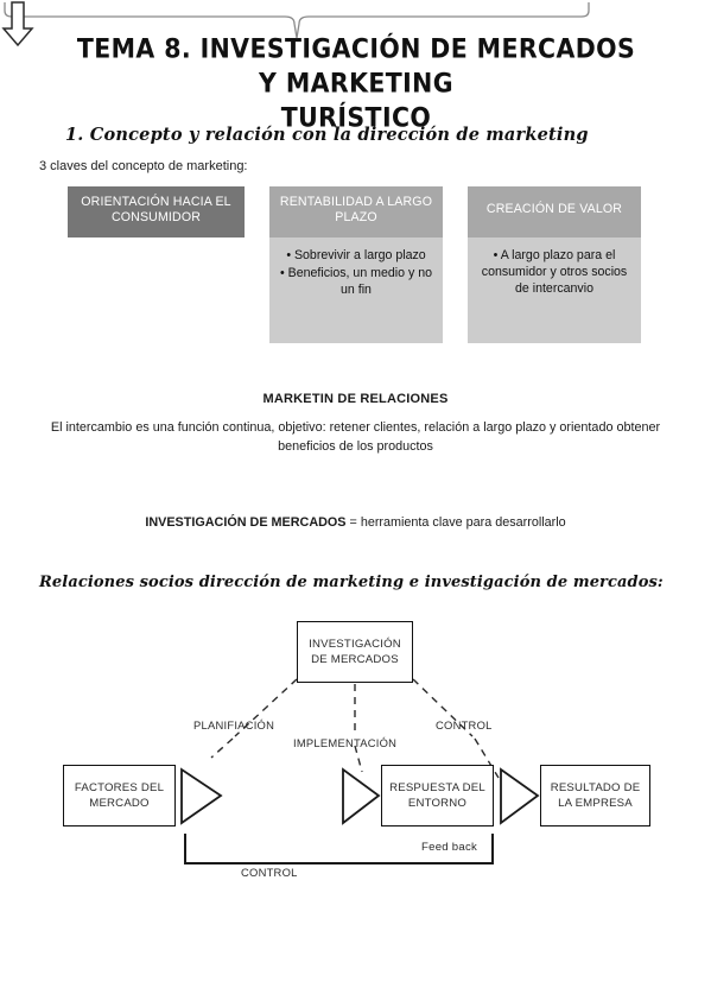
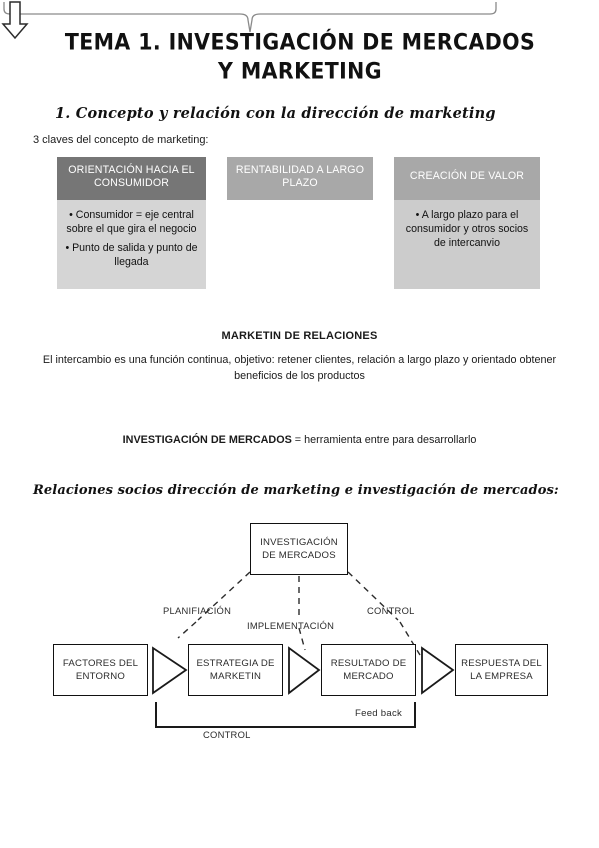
- TEMA 8. INVESTIGACIÓN DE MERCADOS Y MARKETING
+ TEMA 1. INVESTIGACIÓN DE MERCADOS Y MARKETING
- TURÍSTICO
  1. Concepto y relación con la dirección de marketing
  3 claves del concepto de marketing:
  ORIENTACIÓN HACIA EL CONSUMIDOR
+ • Consumidor = eje central sobre el que gira el negocio
+ • Punto de salida y punto de llegada
  RENTABILIDAD A LARGO PLAZO
- • Sobrevivir a largo plazo
- • Beneficios, un medio y no un fin
  CREACIÓN DE VALOR
  • A largo plazo para el consumidor y otros socios de intercanvio
  MARKETIN DE RELACIONES
  El intercambio es una función continua, objetivo: retener clientes, relación a largo plazo y orientado obtener beneficios de los productos
- INVESTIGACIÓN DE MERCADOS = herramienta clave para desarrollarlo
+ INVESTIGACIÓN DE MERCADOS = herramienta entre para desarrollarlo
  Relaciones socios dirección de marketing e investigación de mercados:
  INVESTIGACIÓN
  DE MERCADOS
  PLANIFIACIÓN
  IMPLEMENTACIÓN
  CONTROL
  FACTORES DEL
- MERCADO
+ ENTORNO
+ ESTRATEGIA DE
+ MARKETIN
- RESPUESTA DEL
+ RESULTADO DE
- ENTORNO
+ MERCADO
- RESULTADO DE
+ RESPUESTA DEL
  LA EMPRESA
  Feed back
  CONTROL
